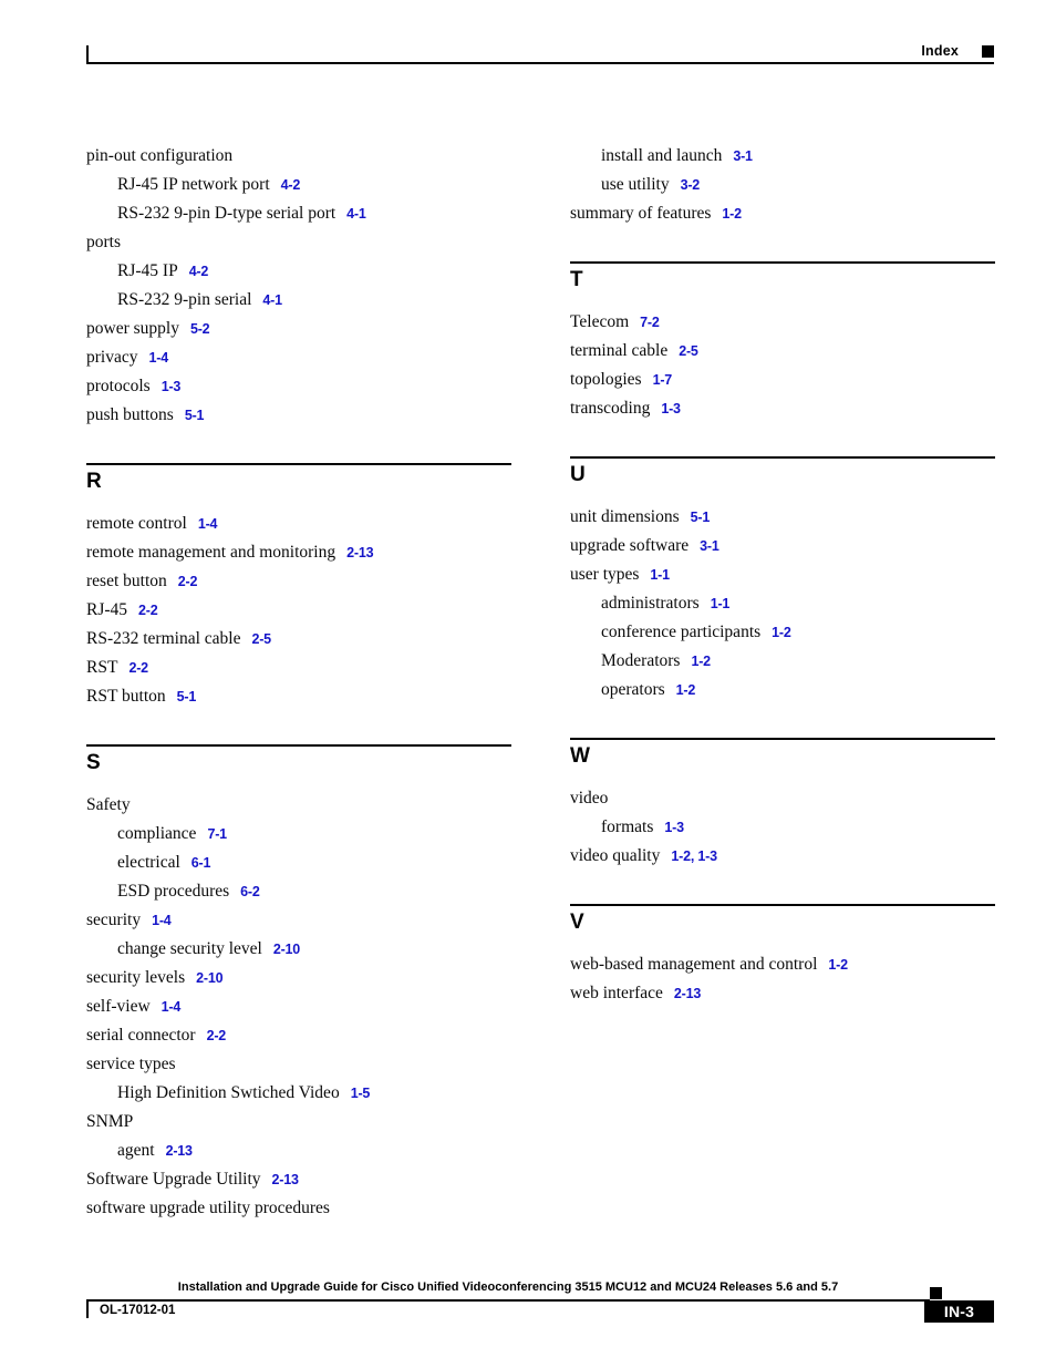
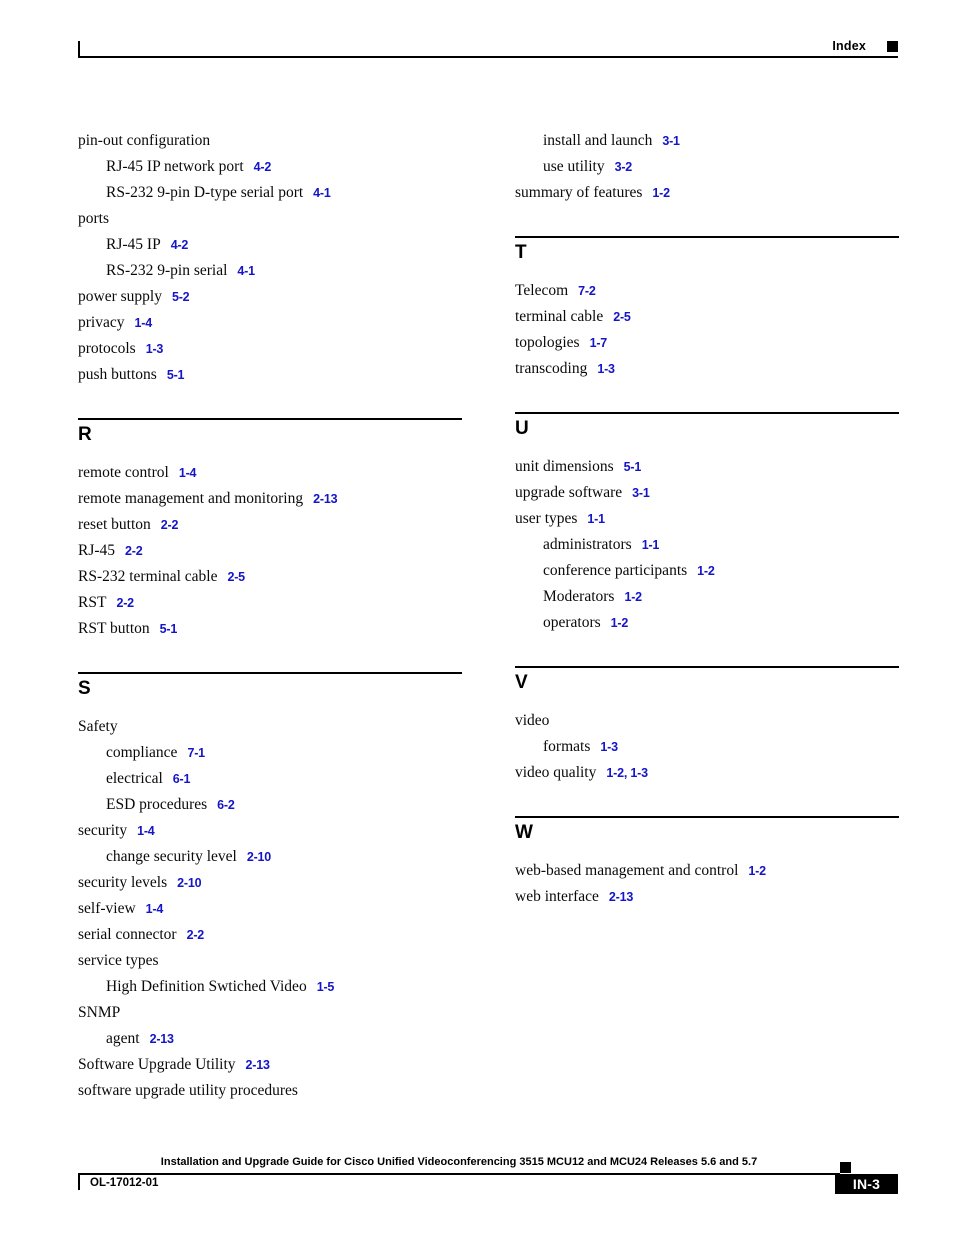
  Index
  pin-out configuration
  RJ-45 IP network port 4-2
  RS-232 9-pin D-type serial port 4-1
  ports
  RJ-45 IP 4-2
  RS-232 9-pin serial 4-1
  power supply 5-2
  privacy 1-4
  protocols 1-3
  push buttons 5-1
  R
  remote control 1-4
  remote management and monitoring 2-13
  reset button 2-2
  RJ-45 2-2
  RS-232 terminal cable 2-5
  RST 2-2
  RST button 5-1
  S
  Safety
  compliance 7-1
  electrical 6-1
  ESD procedures 6-2
  security 1-4
  change security level 2-10
  security levels 2-10
  self-view 1-4
  serial connector 2-2
  service types
  High Definition Swtiched Video 1-5
  SNMP
  agent 2-13
  Software Upgrade Utility 2-13
  software upgrade utility procedures
  install and launch 3-1
  use utility 3-2
  summary of features 1-2
  T
  Telecom 7-2
  terminal cable 2-5
  topologies 1-7
  transcoding 1-3
  U
  unit dimensions 5-1
  upgrade software 3-1
  user types 1-1
  administrators 1-1
  conference participants 1-2
  Moderators 1-2
  operators 1-2
- W
+ V
  video
  formats 1-3
  video quality 1-2, 1-3
- V
+ W
  web-based management and control 1-2
  web interface 2-13
  Installation and Upgrade Guide for Cisco Unified Videoconferencing 3515 MCU12 and MCU24 Releases 5.6 and 5.7
  OL-17012-01
  IN-3
